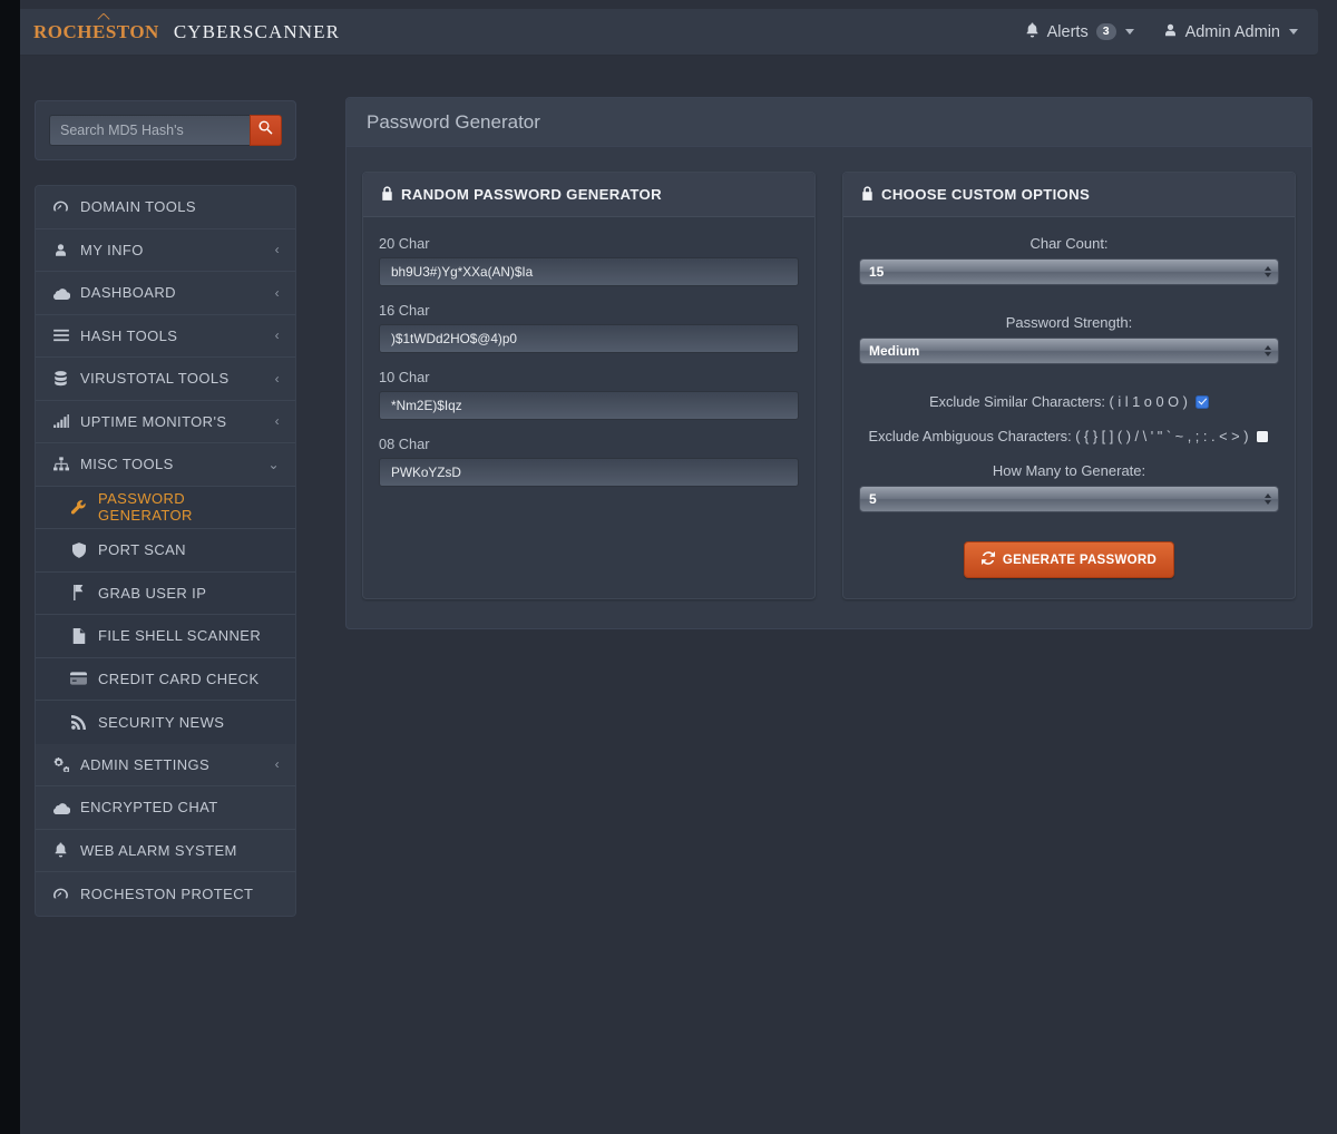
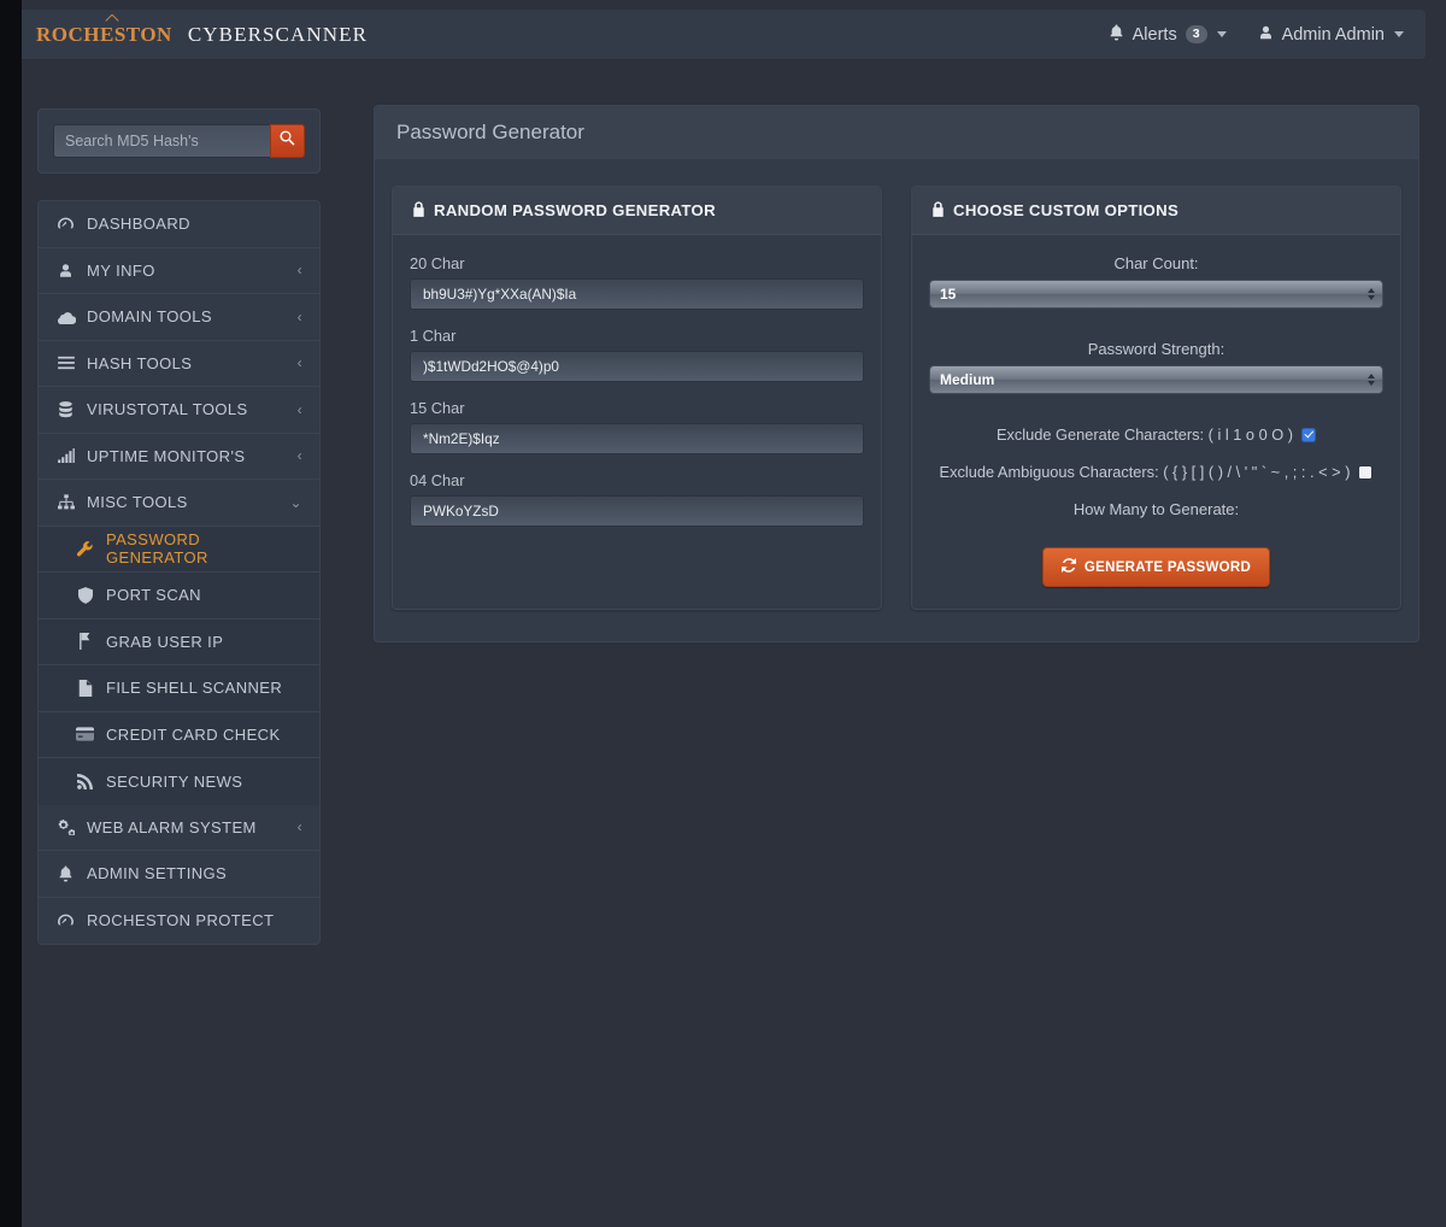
  ROCHESTON
  CYBERSCANNER
  Alerts
  3
  Admin Admin
  Search MD5 Hash's
- DOMAIN TOOLS
+ DASHBOARD
  MY INFO
  ‹
- DASHBOARD
+ DOMAIN TOOLS
  ‹
  HASH TOOLS
  ‹
  VIRUSTOTAL TOOLS
  ‹
  UPTIME MONITOR'S
  ‹
  MISC TOOLS
  ⌄
  PASSWORD GENERATOR
  PORT SCAN
  GRAB USER IP
  FILE SHELL SCANNER
  CREDIT CARD CHECK
  SECURITY NEWS
- ADMIN SETTINGS
+ WEB ALARM SYSTEM
  ‹
- ENCRYPTED CHAT
- WEB ALARM SYSTEM
+ ADMIN SETTINGS
  ROCHESTON PROTECT
  Password Generator
  RANDOM PASSWORD GENERATOR
  20 Char
  bh9U3#)Yg*XXa(AN)$Ia
- 16 Char
+ 1 Char
  )$1tWDd2HO$@4)p0
- 10 Char
+ 15 Char
  *Nm2E)$Iqz
- 08 Char
+ 04 Char
  PWKoYZsD
  CHOOSE CUSTOM OPTIONS
  Char Count:
  15
  Password Strength:
  Medium
- Exclude Similar Characters: ( i l 1 o 0 O )
+ Exclude Generate Characters: ( i l 1 o 0 O )
  Exclude Ambiguous Characters: ( { } [ ] ( ) / \ ' " ` ~ , ; : . < > )
  How Many to Generate:
- 5
  GENERATE PASSWORD
